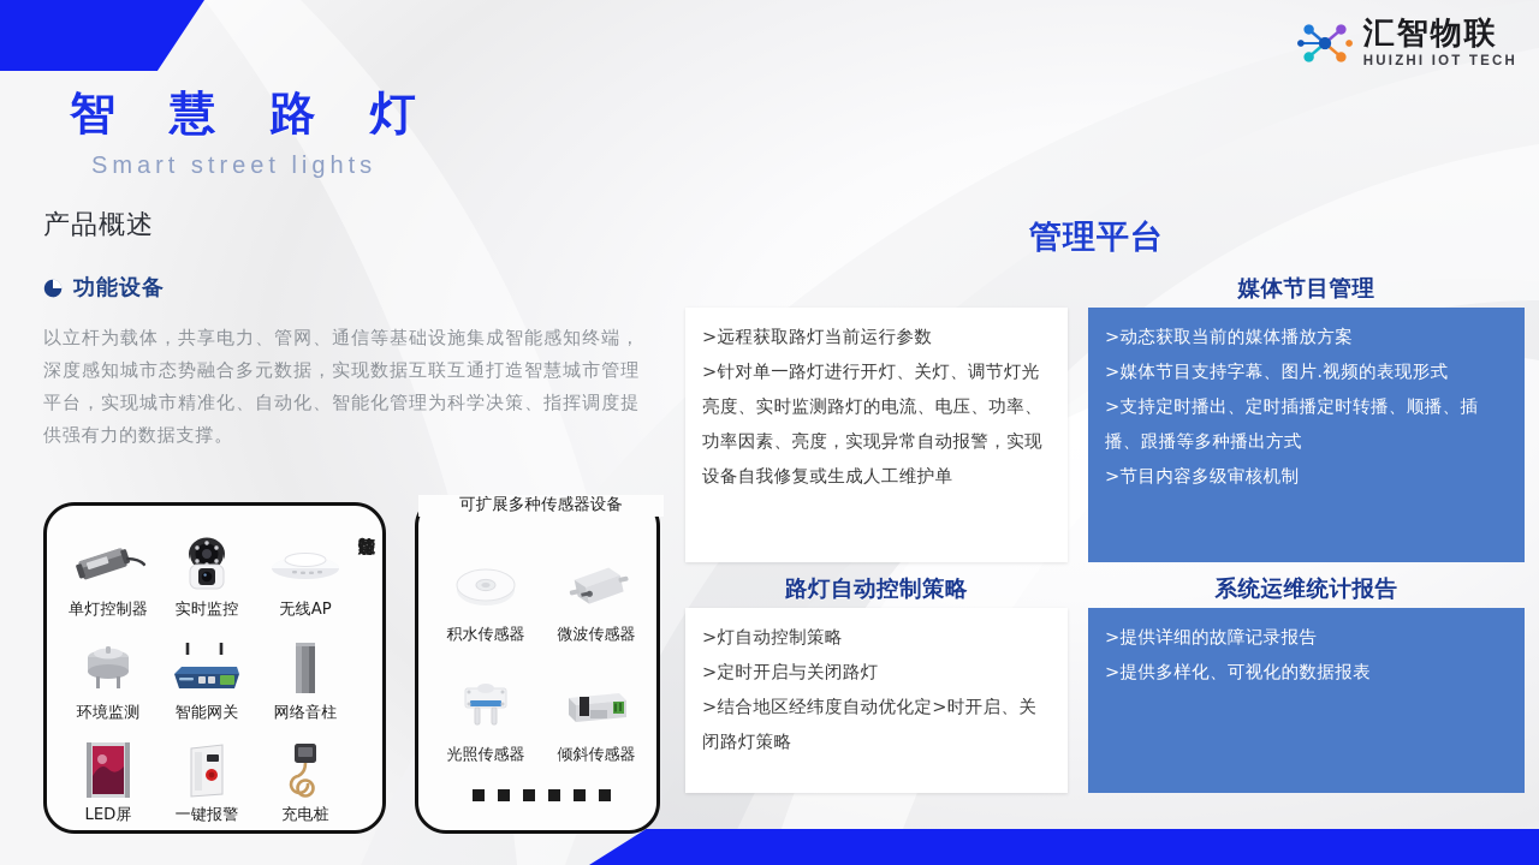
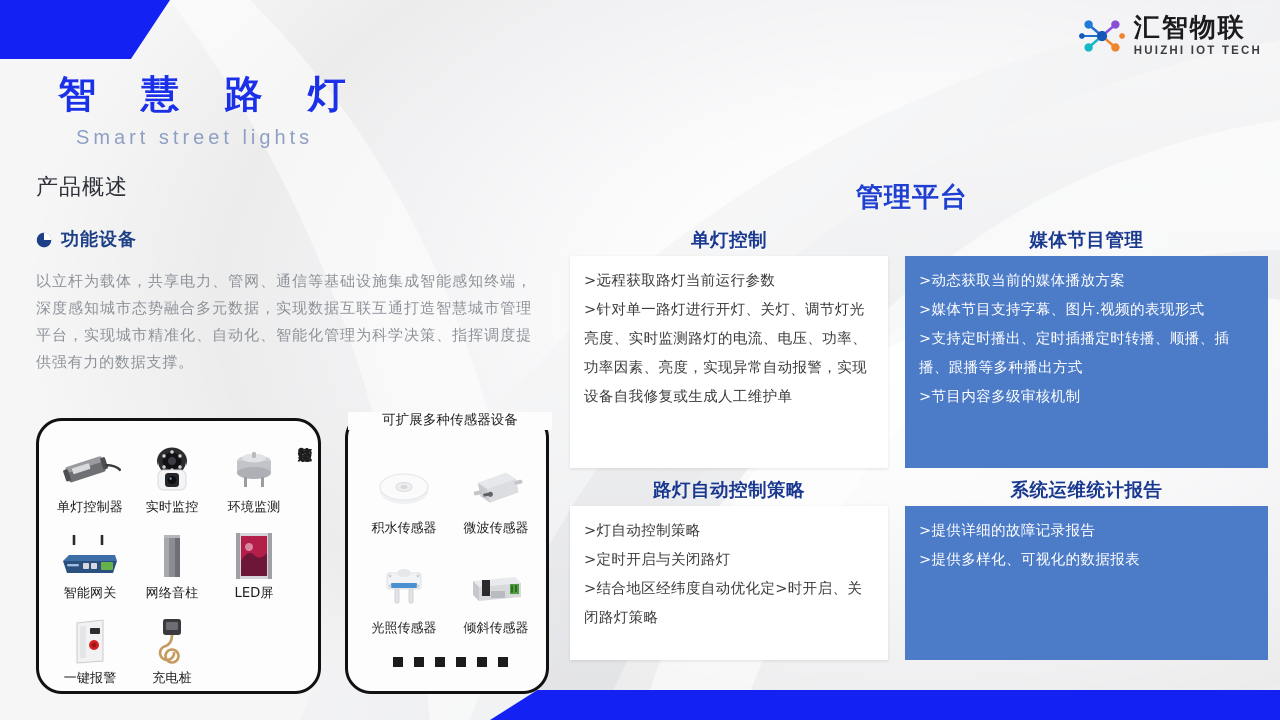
  汇智物联
  HUIZHI IOT TECH
  智 慧 路 灯
  Smart street lights
  产品概述
  功能设备
  以立杆为载体，共享电力、管网、通信等基础设施集成智能感知终端，深度感知城市态势融合多元数据，实现数据互联互通打造智慧城市管理平台，实现城市精准化、自动化、智能化管理为科学决策、指挥调度提供强有力的数据支撑。
  单灯控制器
  实时监控
- 无线AP
  环境监测
  智能网关
  网络音柱
  LED屏
  一键报警
  充电桩
  可扩展多种传感器设备
  积水传感器
  微波传感器
  光照传感器
  倾斜传感器
  管理平台
+ 单灯控制
  >远程获取路灯当前运行参数
  >针对单一路灯进行开灯、关灯、调节灯光亮度、实时监测路灯的电流、电压、功率、功率因素、亮度，实现异常自动报警，实现设备自我修复或生成人工维护单
  媒体节目管理
  >动态获取当前的媒体播放方案
  >媒体节目支持字幕、图片.视频的表现形式
  >支持定时播出、定时插播定时转播、顺播、插播、跟播等多种播出方式
  >节目内容多级审核机制
  路灯自动控制策略
  >灯自动控制策略
  >定时开启与关闭路灯
  >结合地区经纬度自动优化定>时开启、关闭路灯策略
  系统运维统计报告
  >提供详细的故障记录报告
  >提供多样化、可视化的数据报表
